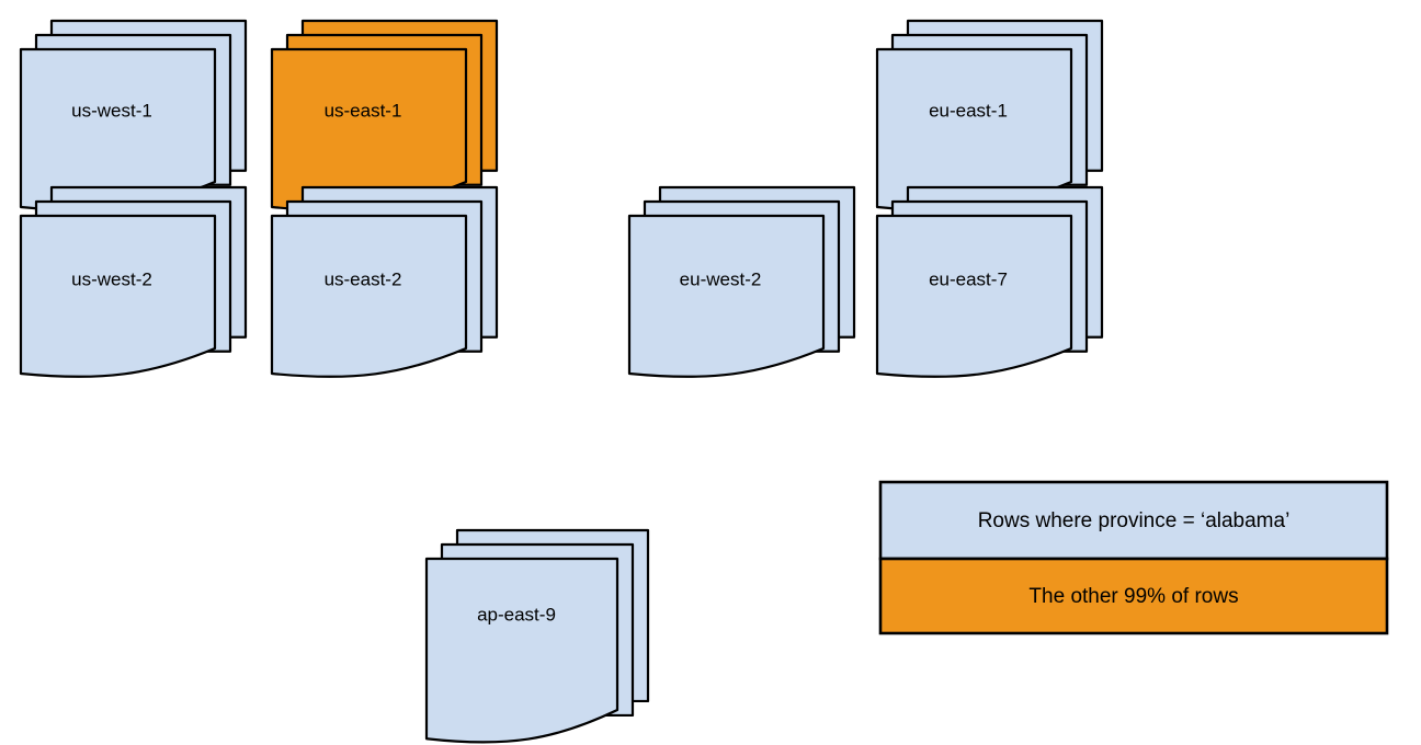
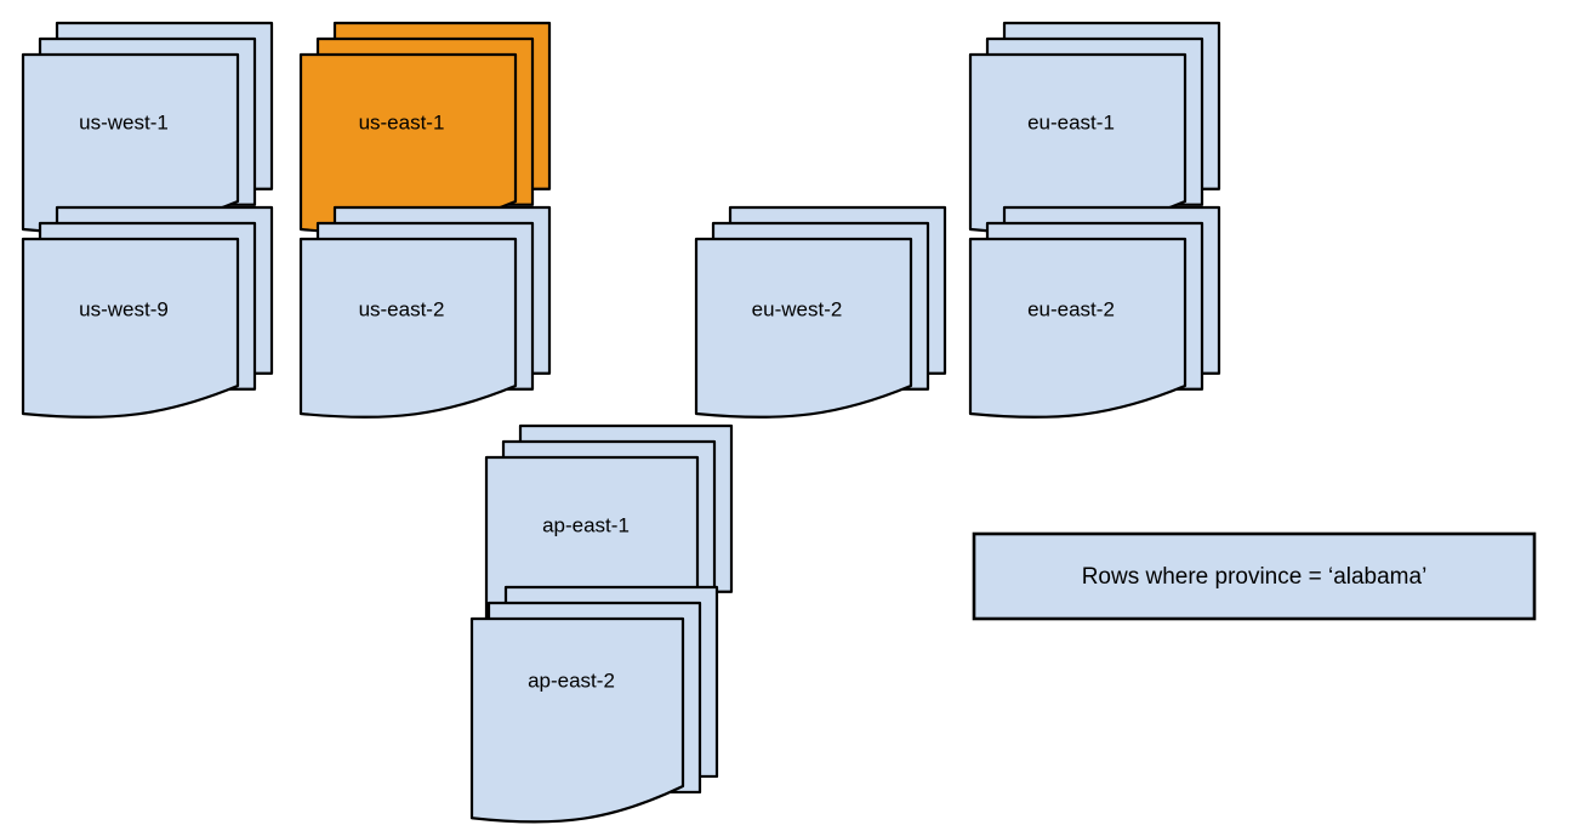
  us-west-1
  us-east-1
  eu-east-1
- us-west-2
+ us-west-9
  us-east-2
  eu-west-2
- eu-east-7
+ eu-east-2
+ ap-east-1
- ap-east-9
+ ap-east-2
  Rows where province = ‘alabama’
- The other 99% of rows
